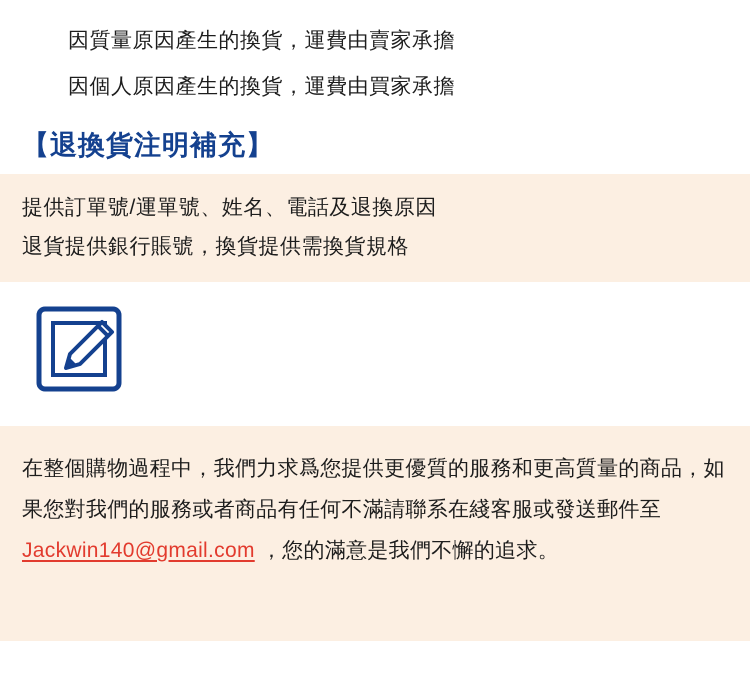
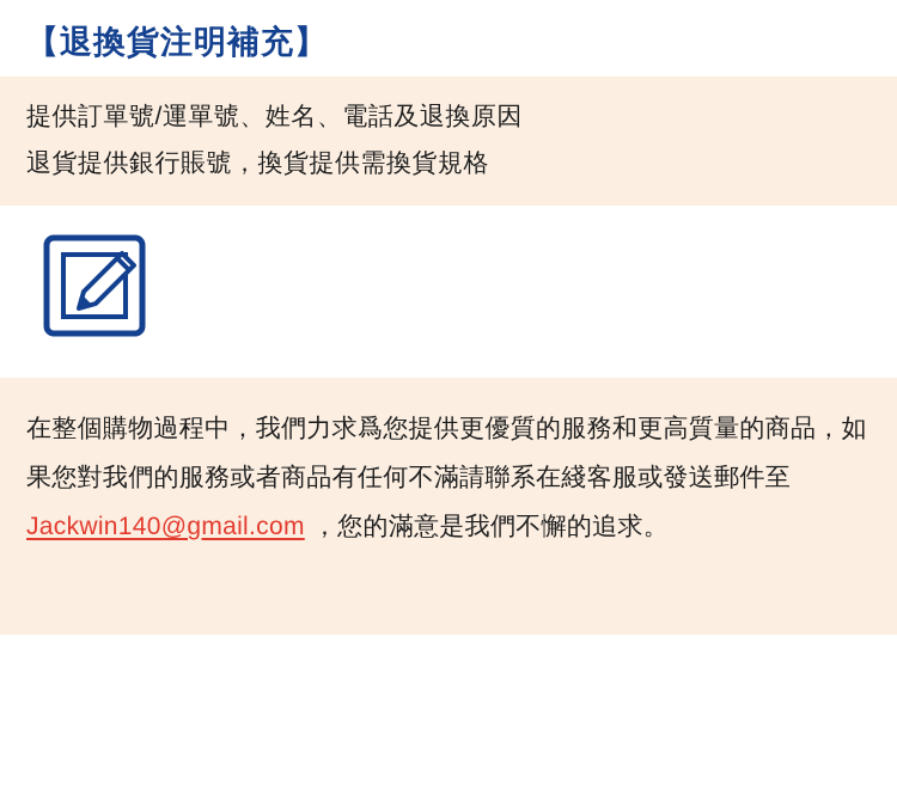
- 因質量原因產生的換貨，運費由賣家承擔
- 因個人原因產生的換貨，運費由買家承擔
  【退換貨注明補充】
  提供訂單號/運單號、姓名、電話及退換原因
  退貨提供銀行賬號，換貨提供需換貨規格
  在整個購物過程中，我們力求爲您提供更優質的服務和更高質量的商品，如果您對我們的服務或者商品有任何不滿請聯系在綫客服或發送郵件至 Jackwin140@gmail.com ，您的滿意是我們不懈的追求。
